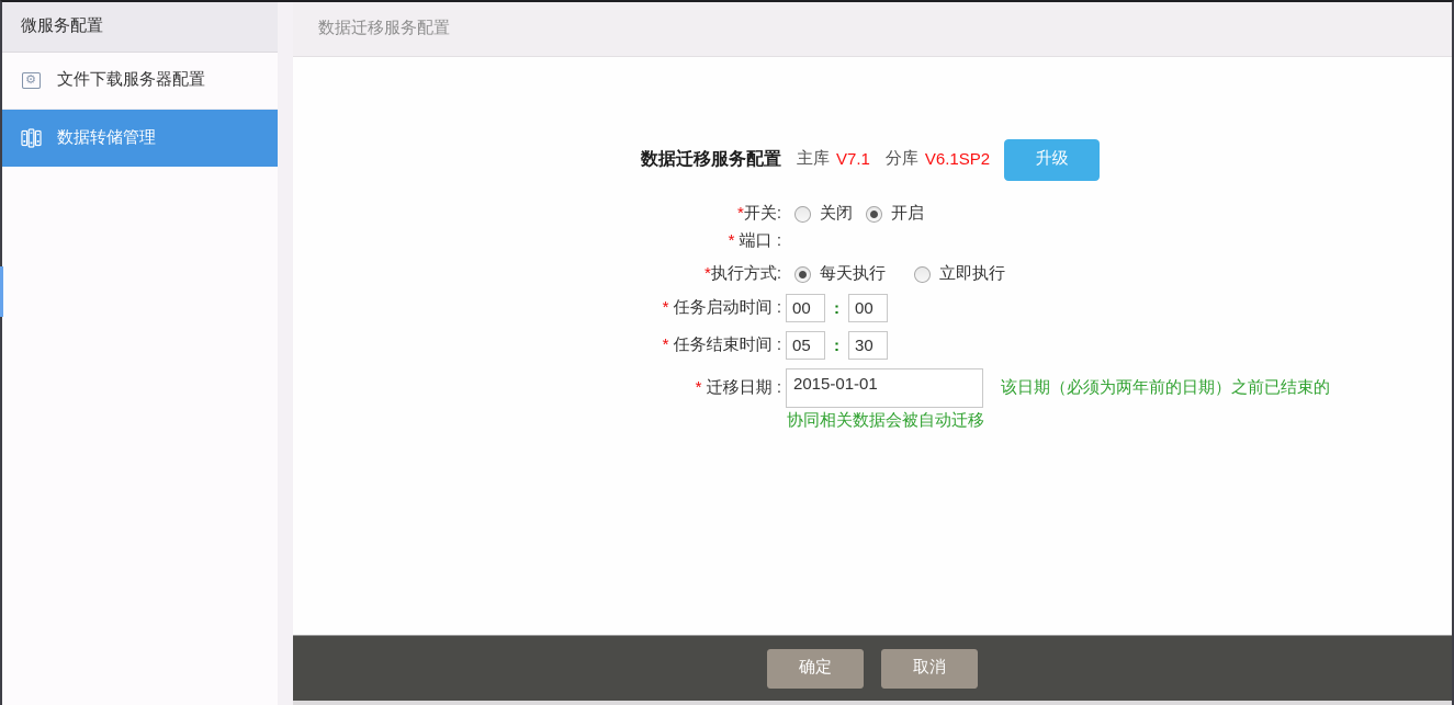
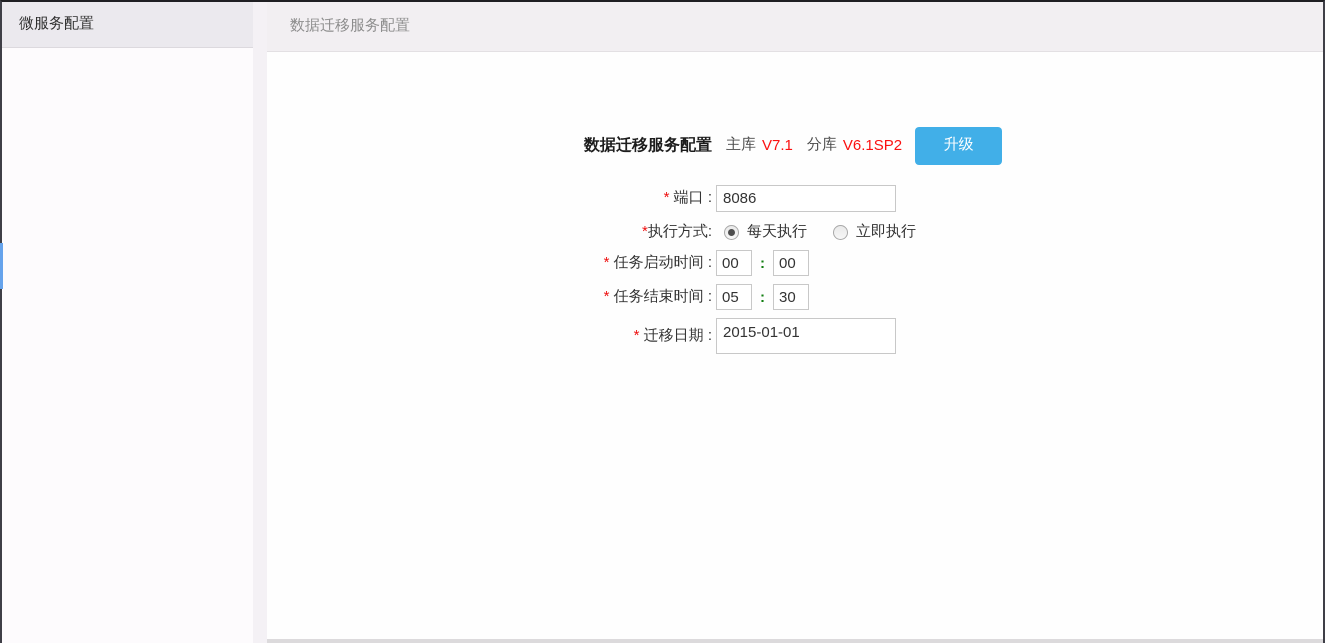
  微服务配置
- ⚙
- 文件下载服务器配置
- 数据转储管理
  数据迁移服务配置
  数据迁移服务配置
  主库
  V7.1
  分库
  V6.1SP2
  升级
- *开关:
- 关闭
- 开启
  * 端口 :
+ 8086
  *执行方式:
  每天执行
  立即执行
  * 任务启动时间 :
  00
  :
  00
  * 任务结束时间 :
  05
  :
  30
  * 迁移日期 :
  2015-01-01
- 该日期（必须为两年前的日期）之前已结束的
- 协同相关数据会被自动迁移
- 确定
- 取消
